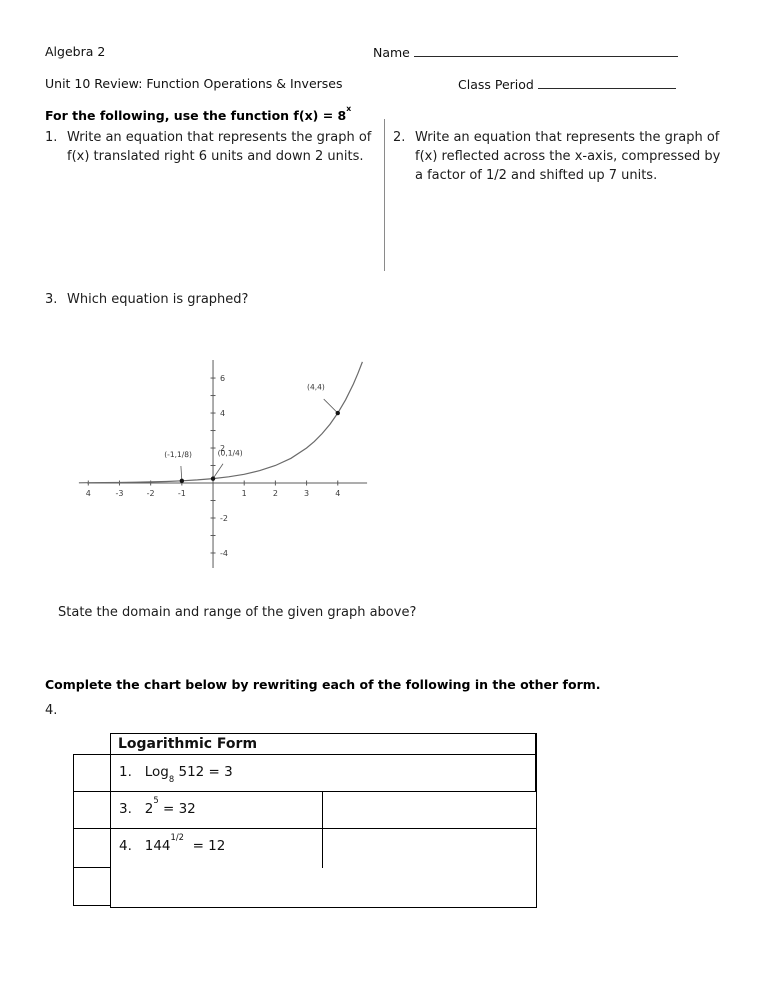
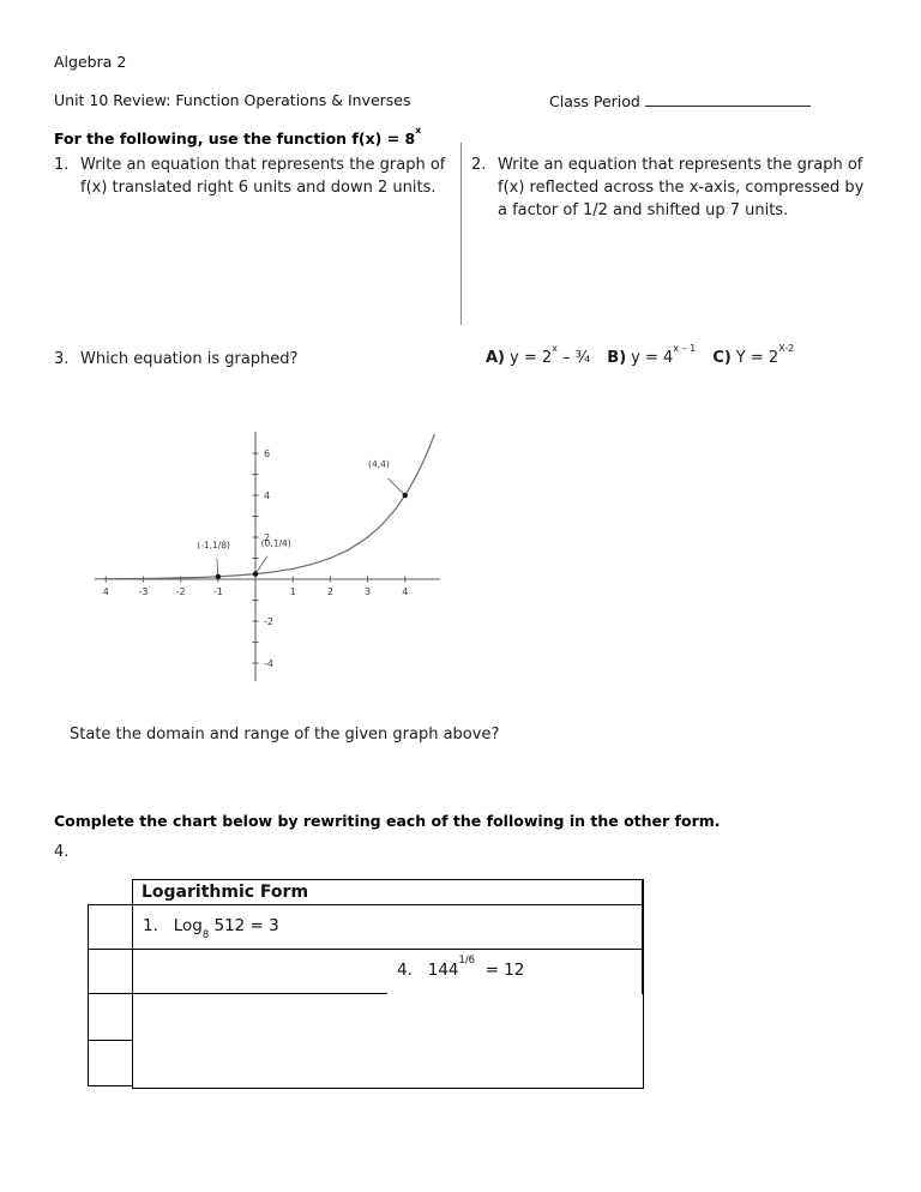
  Algebra 2
- Name
  Unit 10 Review: Function Operations & Inverses
  Class Period
  For the following, use the function f(x) = 8x
  1.
  Write an equation that represents the graph of f(x) translated right 6 units and down 2 units.
  2.
  Write an equation that represents the graph of f(x) reflected across the x-axis, compressed by a factor of 1/2 and shifted up 7 units.
  3.
  Which equation is graphed?
+ A) y = 2x – ¾
+ B) y = 4x – 1
+ C) Y = 2X-2
  4
  -3
  -2
  -1
  1
  2
  3
  4
  6
  4
  2
  -2
  -4
  (-1,1/8)
  (0,1/4)
  (4,4)
  State the domain and range of the given graph above?
  Complete the chart below by rewriting each of the following in the other form.
  4.
  Logarithmic Form
  1. Log8 512 = 3
- 3. 25 = 32
- 4. 1441/2 = 12
+ 4. 1441/6 = 12
